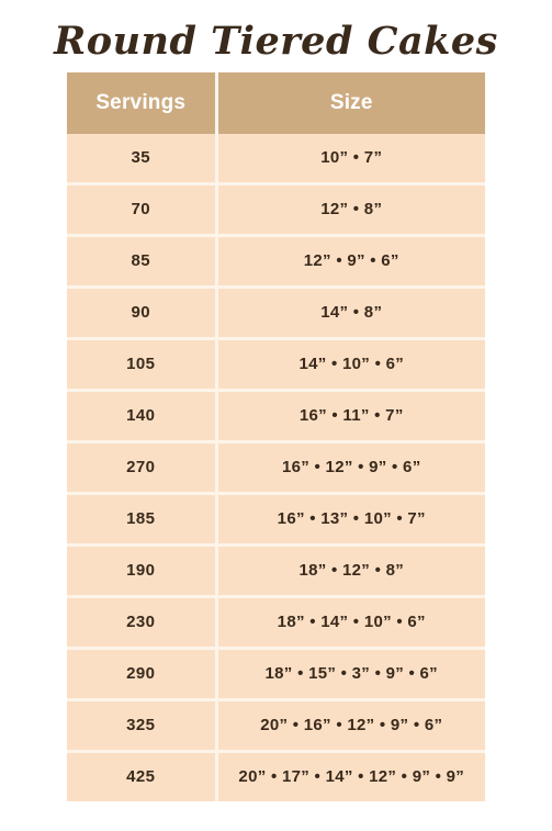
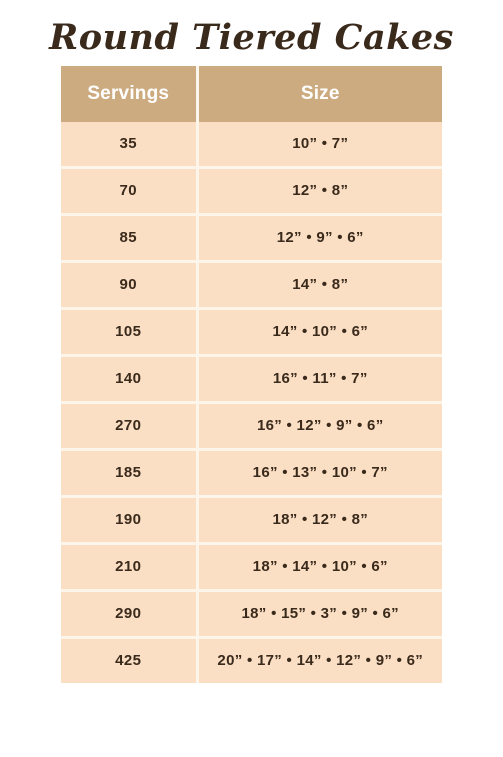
  Round Tiered Cakes
  Servings	Size
  35	10” • 7”
  70	12” • 8”
  85	12” • 9” • 6”
  90	14” • 8”
  105	14” • 10” • 6”
  140	16” • 11” • 7”
  270	16” • 12” • 9” • 6”
  185	16” • 13” • 10” • 7”
  190	18” • 12” • 8”
- 230	18” • 14” • 10” • 6”
+ 210	18” • 14” • 10” • 6”
  290	18” • 15” • 3” • 9” • 6”
- 325	20” • 16” • 12” • 9” • 6”
- 425	20” • 17” • 14” • 12” • 9” • 9”
+ 425	20” • 17” • 14” • 12” • 9” • 6”
